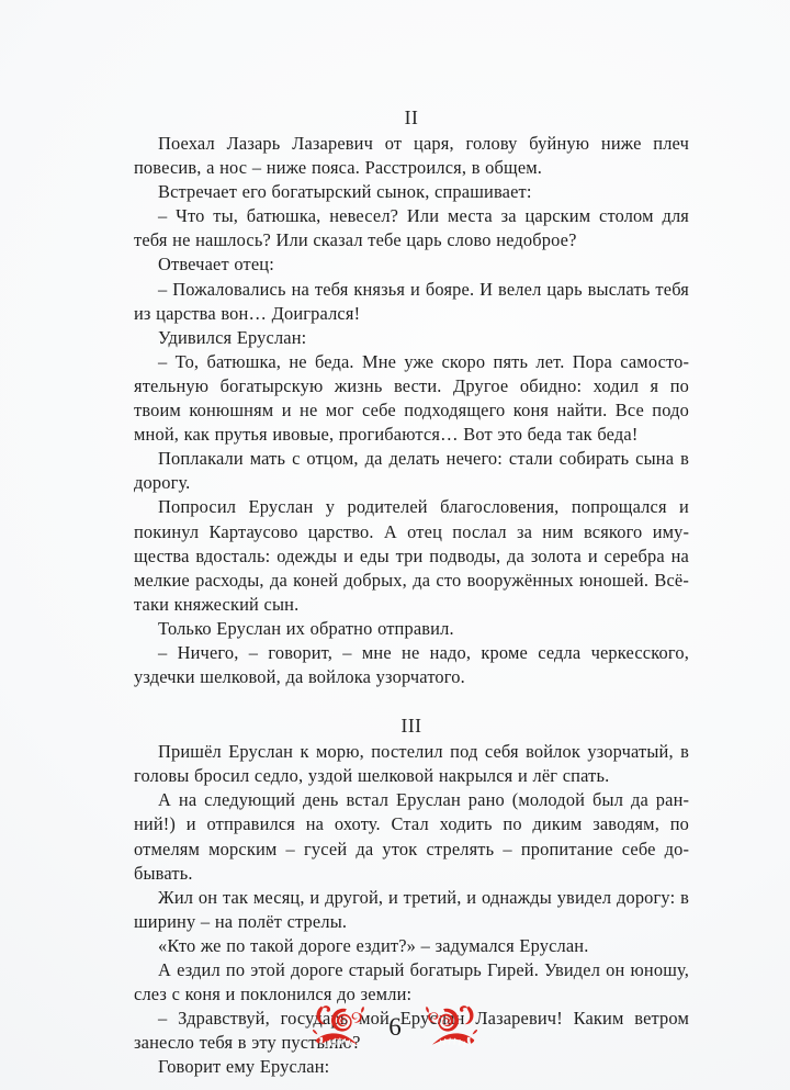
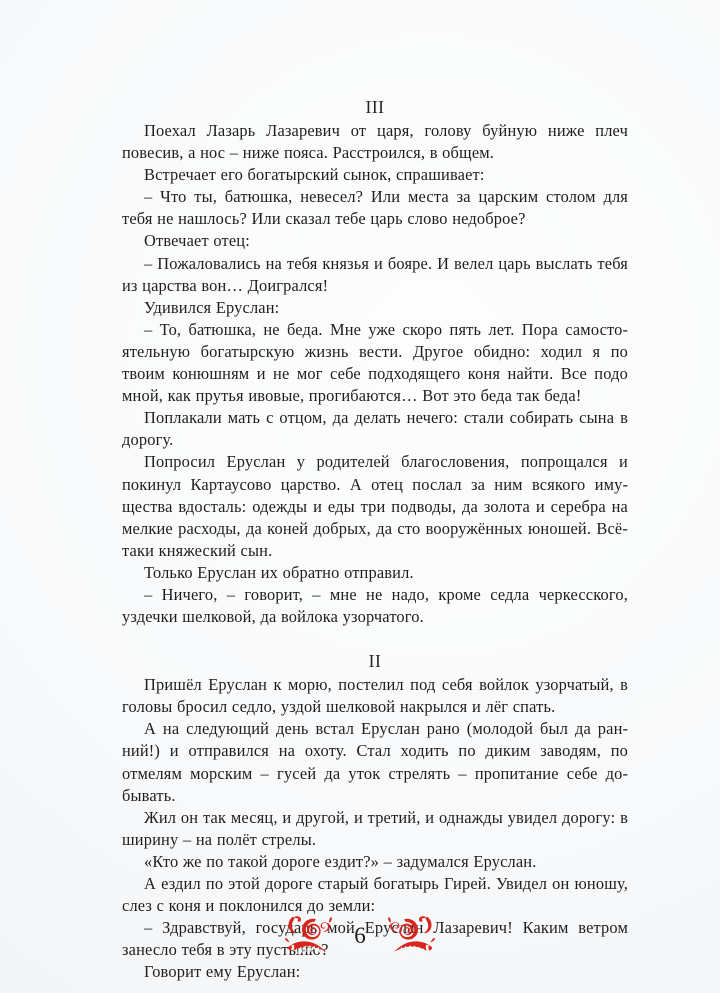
- II
+ III
  Поехал Лазарь Лазаревич от царя, голову буйную ниже плеч повесив, а нос – ниже пояса. Расстроился, в общем.
  Встречает его богатырский сынок, спрашивает:
  – Что ты, батюшка, невесел? Или места за царским столом для тебя не нашлось? Или сказал тебе царь слово недоброе?
  Отвечает отец:
  – Пожаловались на тебя князья и бояре. И велел царь выслать тебя из царства вон… Доигрался!
  Удивился Еруслан:
  – То, батюшка, не беда. Мне уже скоро пять лет. Пора самосто­ятельную богатырскую жизнь вести. Другое обидно: ходил я по твоим конюшням и не мог себе подходящего коня найти. Все подо мной, как прутья ивовые, прогибаются… Вот это беда так беда!
  Поплакали мать с отцом, да делать нечего: стали собирать сына в дорогу.
  Попросил Еруслан у родителей благословения, попрощался и покинул Картаусово царство. А отец послал за ним всякого иму­щества вдосталь: одежды и еды три подводы, да золота и серебра на мелкие расходы, да коней добрых, да сто вооружённых юно­шей. Всё-таки княжеский сын.
  Только Еруслан их обратно отправил.
  – Ничего, – говорит, – мне не надо, кроме седла черкесского, уздечки шелковой, да войлока узорчатого.
- III
+ II
  Пришёл Еруслан к морю, постелил под себя войлок узорчатый, в головы бросил седло, уздой шелковой накрылся и лёг спать.
  А на следующий день встал Еруслан рано (молодой был да ран­ний!) и отправился на охоту. Стал ходить по диким заводям, по отмелям морским – гусей да уток стрелять – пропитание себе до­бывать.
  Жил он так месяц, и другой, и третий, и однажды увидел до­рогу: в ширину – на полёт стрелы.
  «Кто же по такой дороге ездит?» – задумался Еруслан.
  А ездил по этой дороге старый богатырь Гирей. Увидел он юношу, слез с коня и поклонился до земли:
  – Здравствуй, госуа мой Ерулн Лазаревич! Каким ветром занесло тебя в эту пустн?
  Говорит ему Еруслан:
  6
